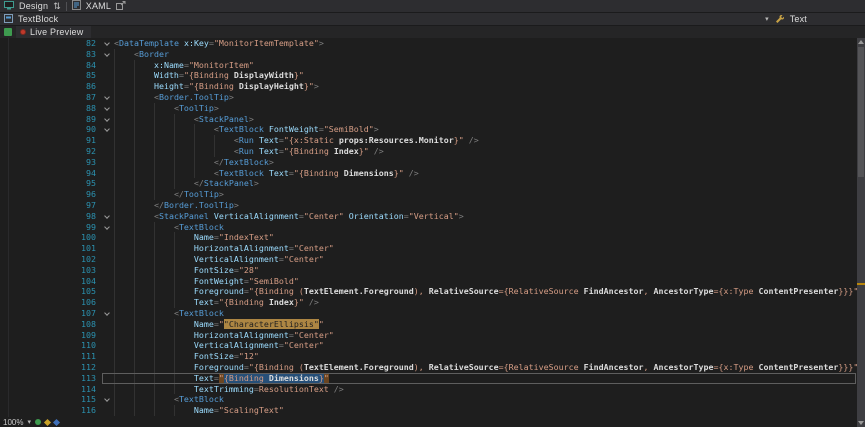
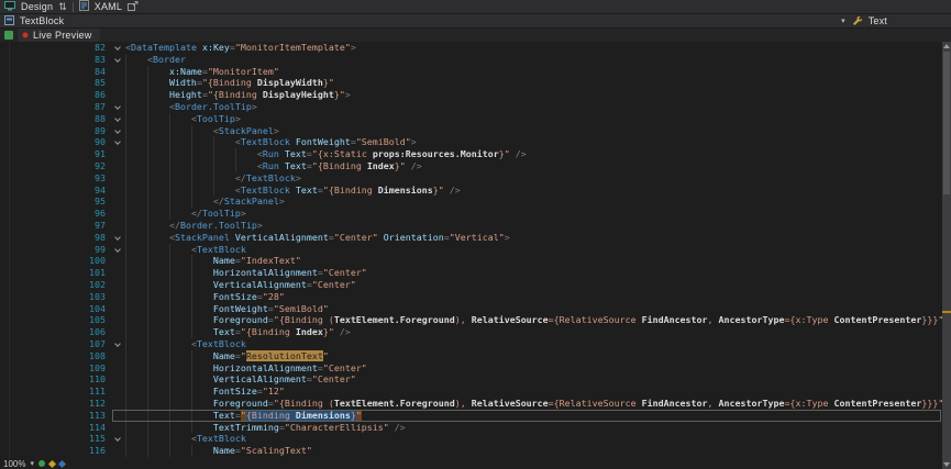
  Design
  ⇅
  XAML
  TextBlock
  Text
  Live Preview
  82
  <DataTemplate x:Key="MonitorItemTemplate">
  83
  <Border
  84
  x:Name="MonitorItem"
  85
  Width="{Binding DisplayWidth}"
  86
  Height="{Binding DisplayHeight}">
  87
  <Border.ToolTip>
  88
  <ToolTip>
  89
  <StackPanel>
  90
  <TextBlock FontWeight="SemiBold">
  91
  <Run Text="{x:Static props:Resources.Monitor}" />
  92
  <Run Text="{Binding Index}" />
  93
  </TextBlock>
  94
  <TextBlock Text="{Binding Dimensions}" />
  95
  </StackPanel>
  96
  </ToolTip>
  97
  </Border.ToolTip>
  98
  <StackPanel VerticalAlignment="Center" Orientation="Vertical">
  99
  <TextBlock
  100
  Name="IndexText"
  101
  HorizontalAlignment="Center"
  102
  VerticalAlignment="Center"
  103
  FontSize="28"
  104
  FontWeight="SemiBold"
  105
  Foreground="{Binding (TextElement.Foreground), RelativeSource={RelativeSource FindAncestor, AncestorType={x:Type ContentPresenter}}}"
  106
  Text="{Binding Index}" />
  107
  <TextBlock
  108
- Name=""CharacterEllipsis""
+ Name="ResolutionText"
  109
  HorizontalAlignment="Center"
  110
  VerticalAlignment="Center"
  111
  FontSize="12"
  112
  Foreground="{Binding (TextElement.Foreground), RelativeSource={RelativeSource FindAncestor, AncestorType={x:Type ContentPresenter}}}"
  113
  Text="{Binding Dimensions}"
  114
- TextTrimming=ResolutionText />
+ TextTrimming="CharacterEllipsis" />
  115
  <TextBlock
  116
  Name="ScalingText"
  100%
